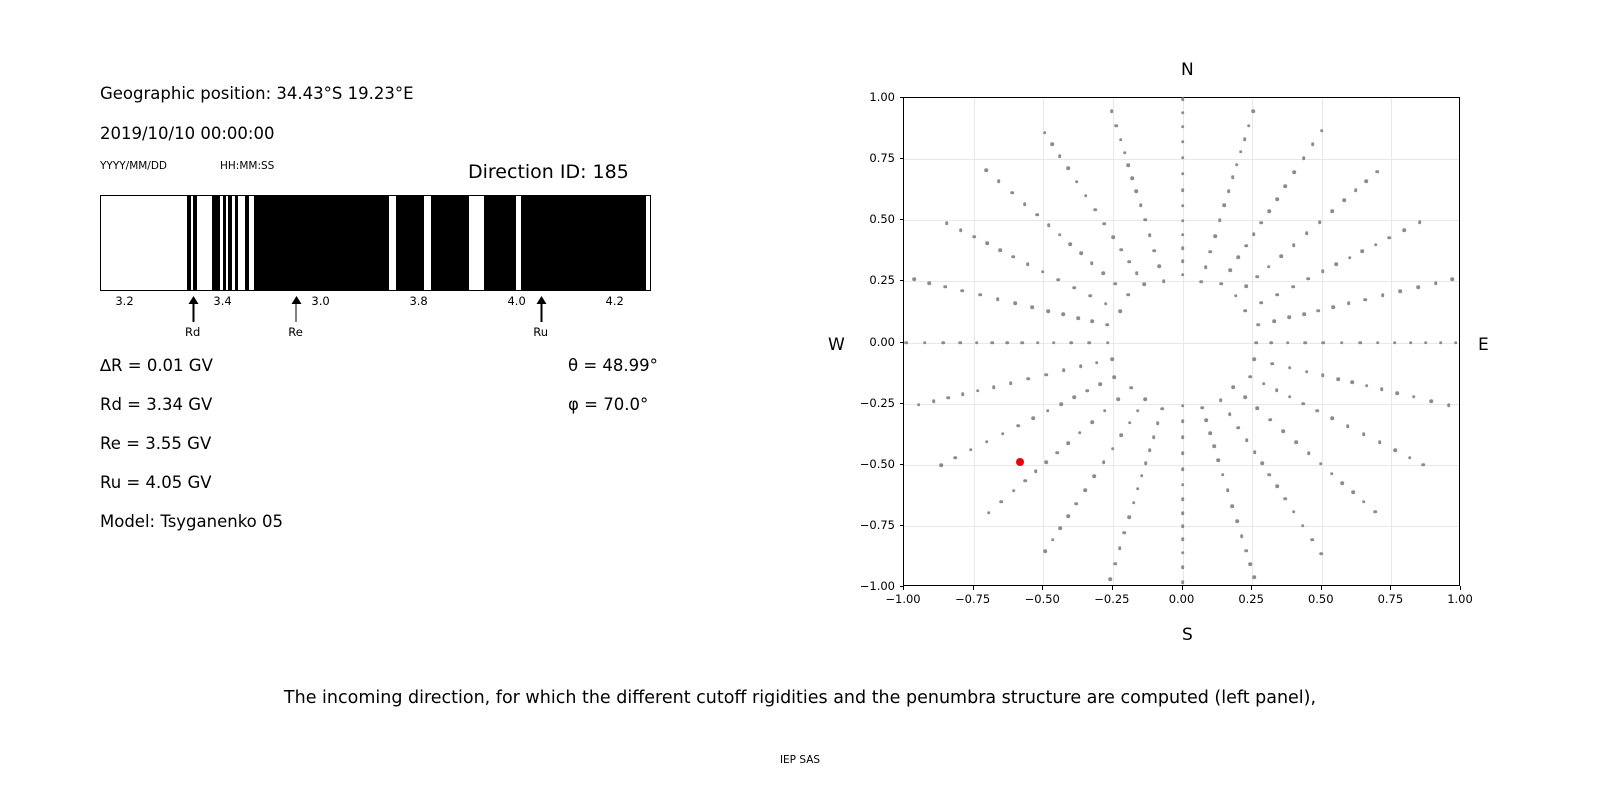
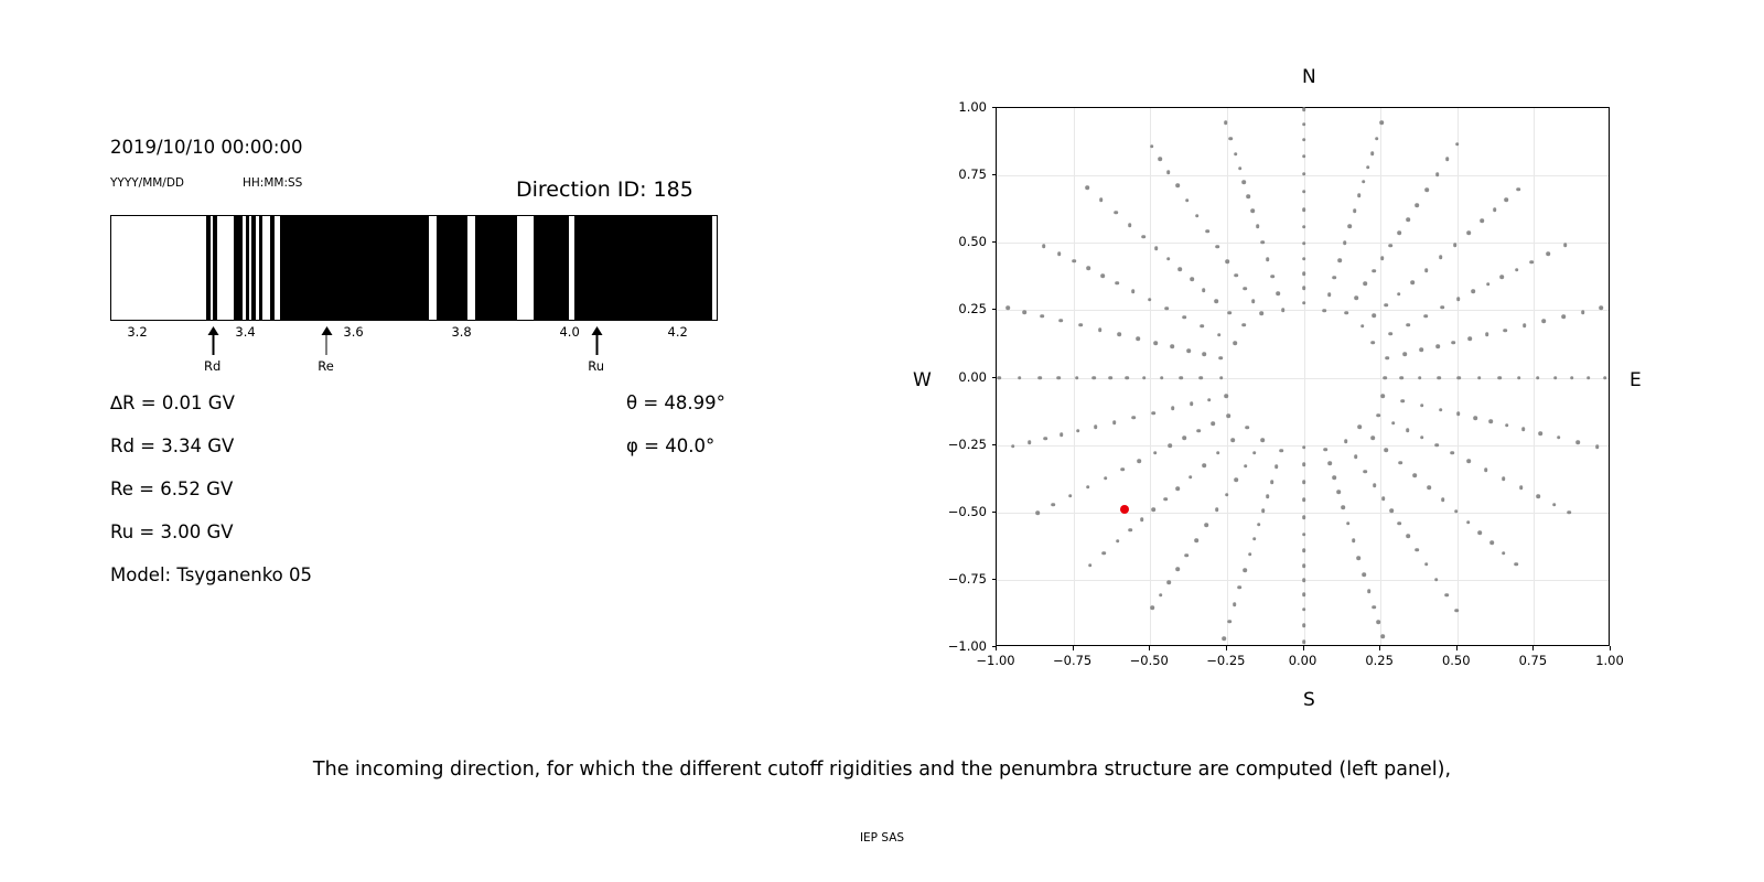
- Geographic position: 34.43°S 19.23°E
  2019/10/10 00:00:00
  YYYY/MM/DD
  HH:MM:SS
  Direction ID: 185
  3.2
  3.4
- 3.0
+ 3.6
  3.8
  4.0
  4.2
  Rd
  Re
  Ru
  ∆R = 0.01 GV
  Rd = 3.34 GV
- Re = 3.55 GV
+ Re = 6.52 GV
- Ru = 4.05 GV
+ Ru = 3.00 GV
  Model: Tsyganenko 05
  θ = 48.99°
- φ = 70.0°
+ φ = 40.0°
  N
  S
  W
  E
  −1.00
  −0.75
  −0.50
  −0.25
  0.00
  0.25
  0.50
  0.75
  1.00
  −1.00
  −0.75
  −0.50
  −0.25
  0.00
  0.25
  0.50
  0.75
  1.00
  The incoming direction, for which the different cutoff rigidities and the penumbra structure are computed (left panel),
  IEP SAS
